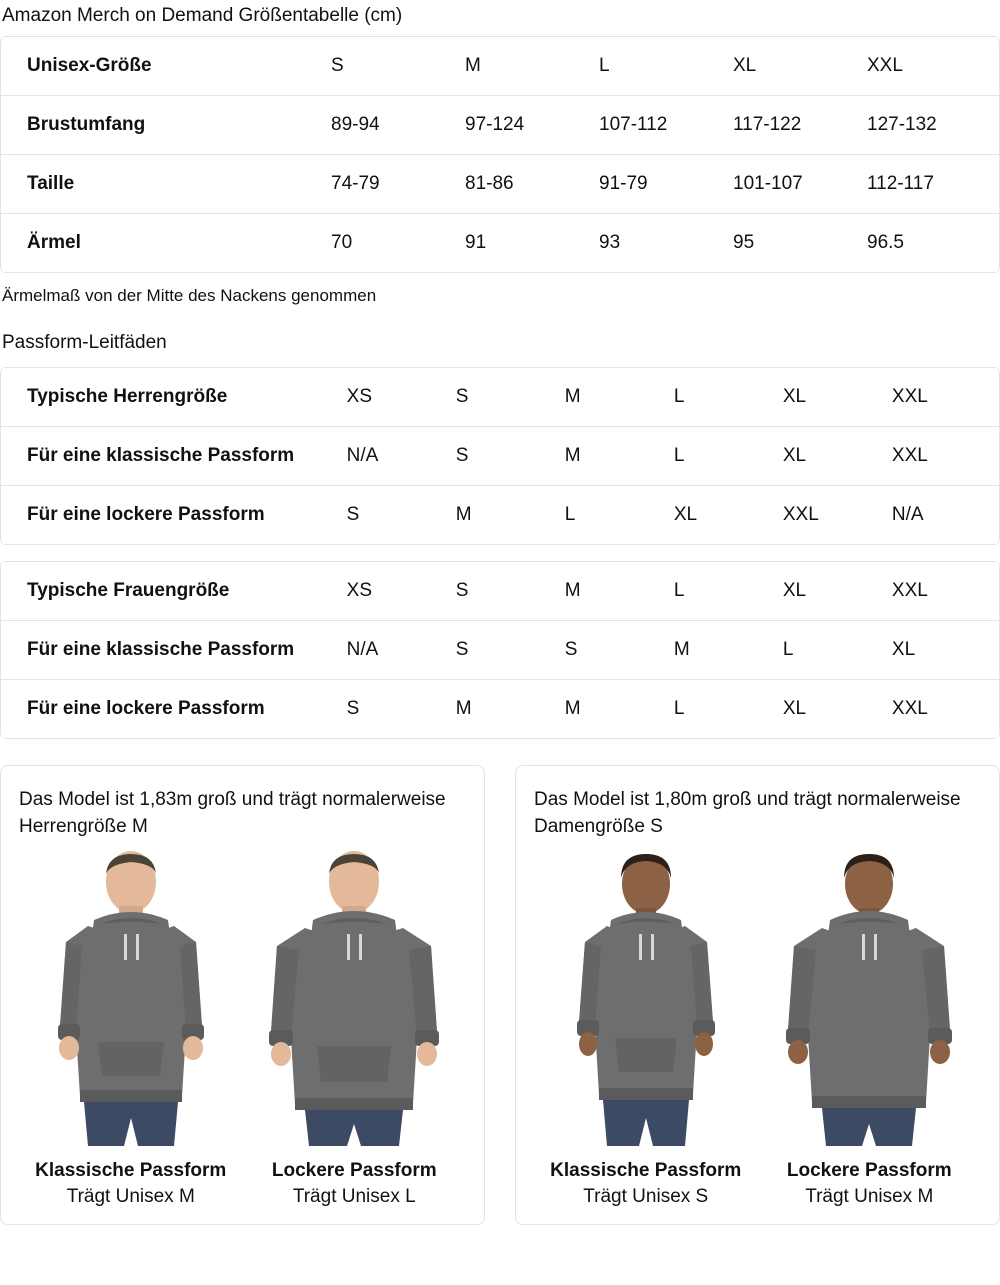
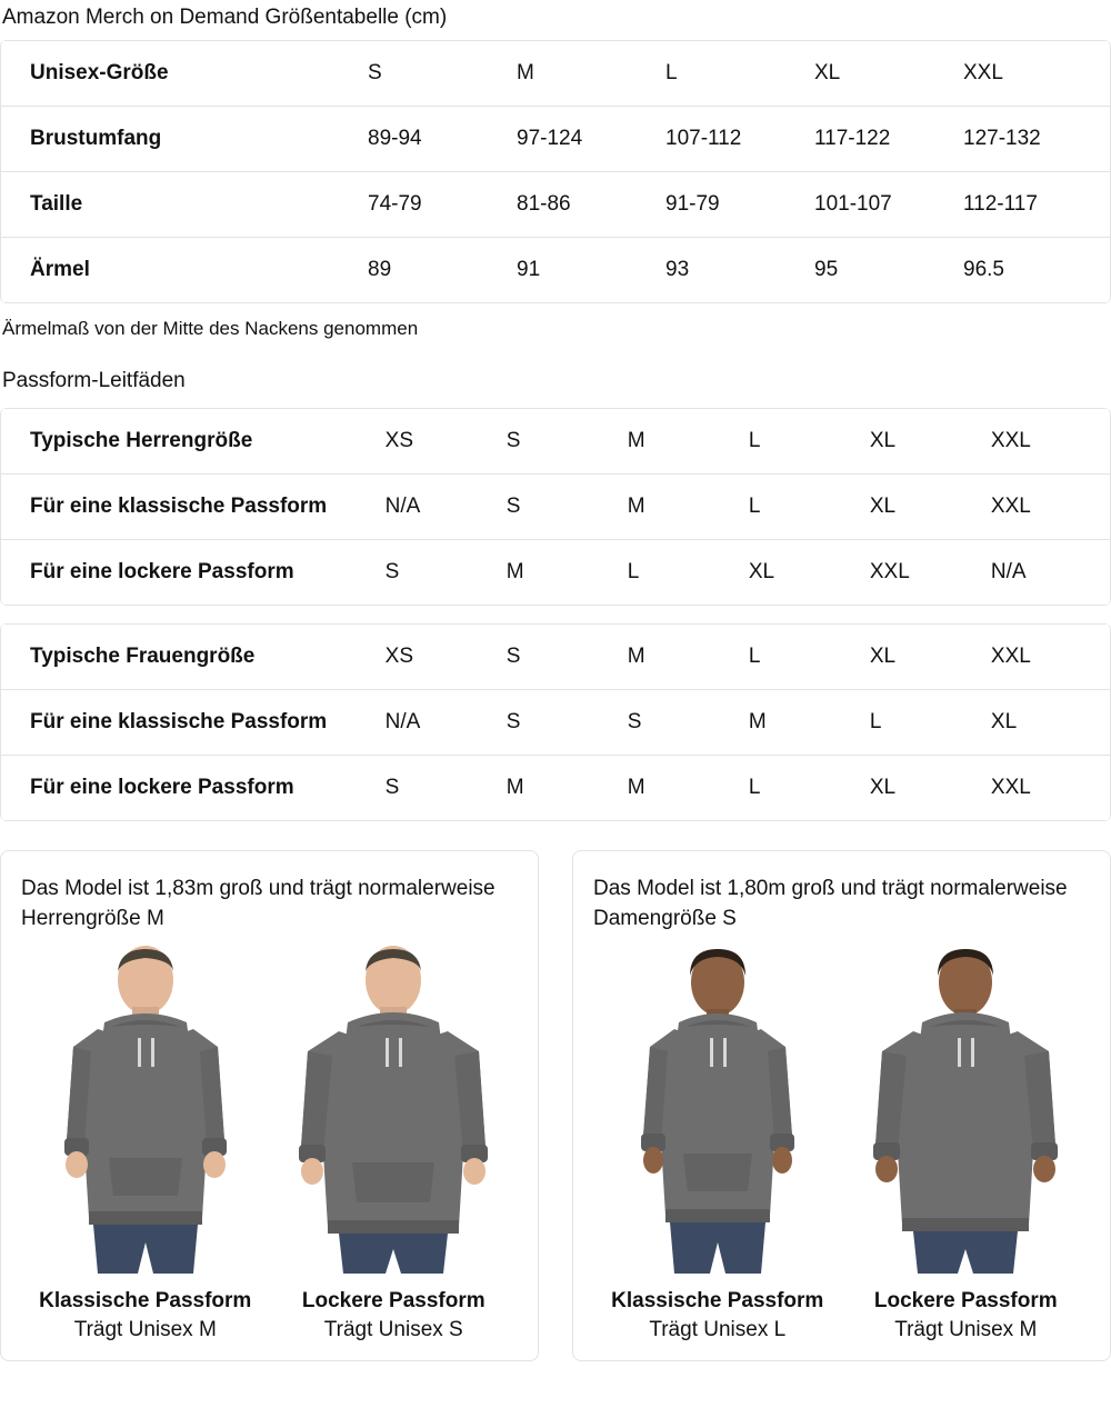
  Amazon Merch on Demand Größentabelle (cm)
  Unisex-Größe	S	M	L	XL	XXL
  Brustumfang	89-94	97-124	107-112	117-122	127-132
  Taille	74-79	81-86	91-79	101-107	112-117
- Ärmel	70	91	93	95	96.5
+ Ärmel	89	91	93	95	96.5
  Ärmelmaß von der Mitte des Nackens genommen
  Passform-Leitfäden
  Typische Herrengröße	XS	S	M	L	XL	XXL
  Für eine klassische Passform	N/A	S	M	L	XL	XXL
  Für eine lockere Passform	S	M	L	XL	XXL	N/A
  Typische Frauengröße	XS	S	M	L	XL	XXL
  Für eine klassische Passform	N/A	S	S	M	L	XL
  Für eine lockere Passform	S	M	M	L	XL	XXL
  Das Model ist 1,83m groß und trägt normalerweise Herrengröße M
  Klassische Passform
  Trägt Unisex M
  Lockere Passform
- Trägt Unisex L
+ Trägt Unisex S
  Das Model ist 1,80m groß und trägt normalerweise Damengröße S
  Klassische Passform
- Trägt Unisex S
+ Trägt Unisex L
  Lockere Passform
  Trägt Unisex M
